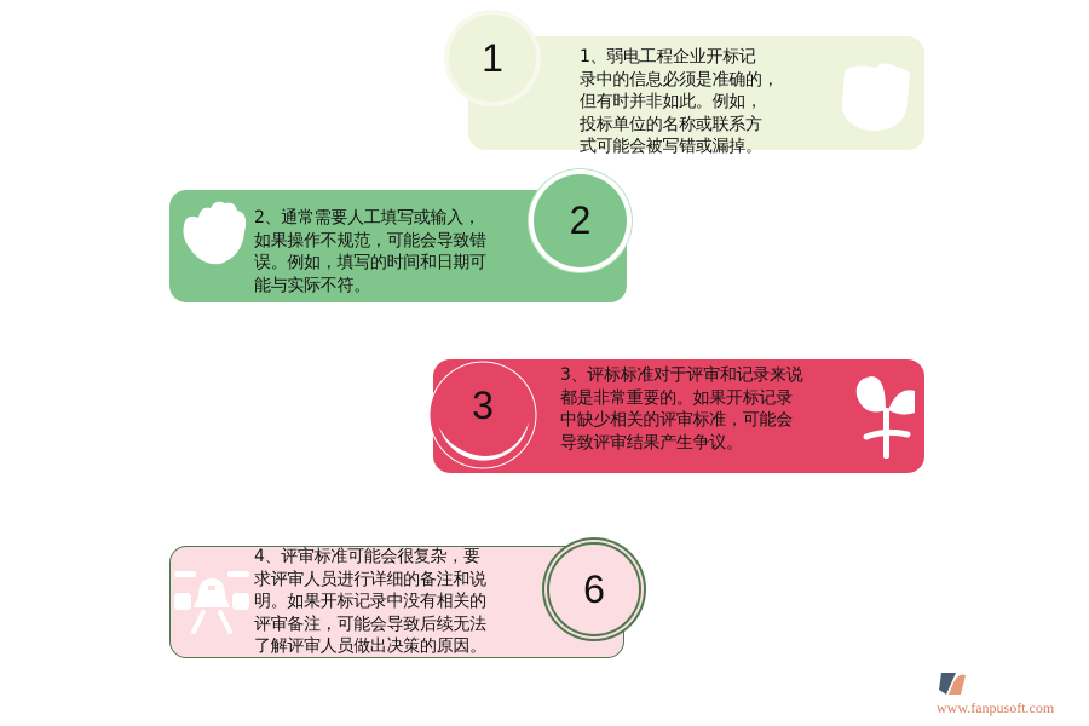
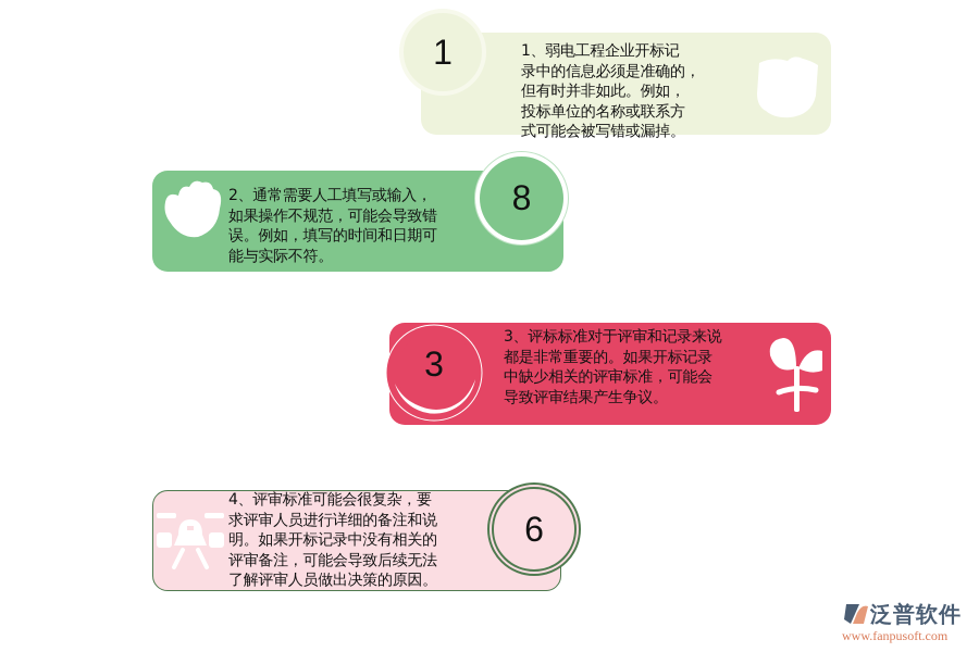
  1
  1、弱电工程企业开标记
  录中的信息必须是准确的，
  但有时并非如此。例如，
  投标单位的名称或联系方
  式可能会被写错或漏掉。
- 2
+ 8
  2、通常需要人工填写或输入，
  如果操作不规范，可能会导致错
  误。例如，填写的时间和日期可
  能与实际不符。
  3
  3、评标标准对于评审和记录来说
  都是非常重要的。如果开标记录
  中缺少相关的评审标准，可能会
  导致评审结果产生争议。
  6
  4、评审标准可能会很复杂，要
  求评审人员进行详细的备注和说
  明。如果开标记录中没有相关的
  评审备注，可能会导致后续无法
  了解评审人员做出决策的原因。
+ 泛普软件
  www.fanpusoft.com
